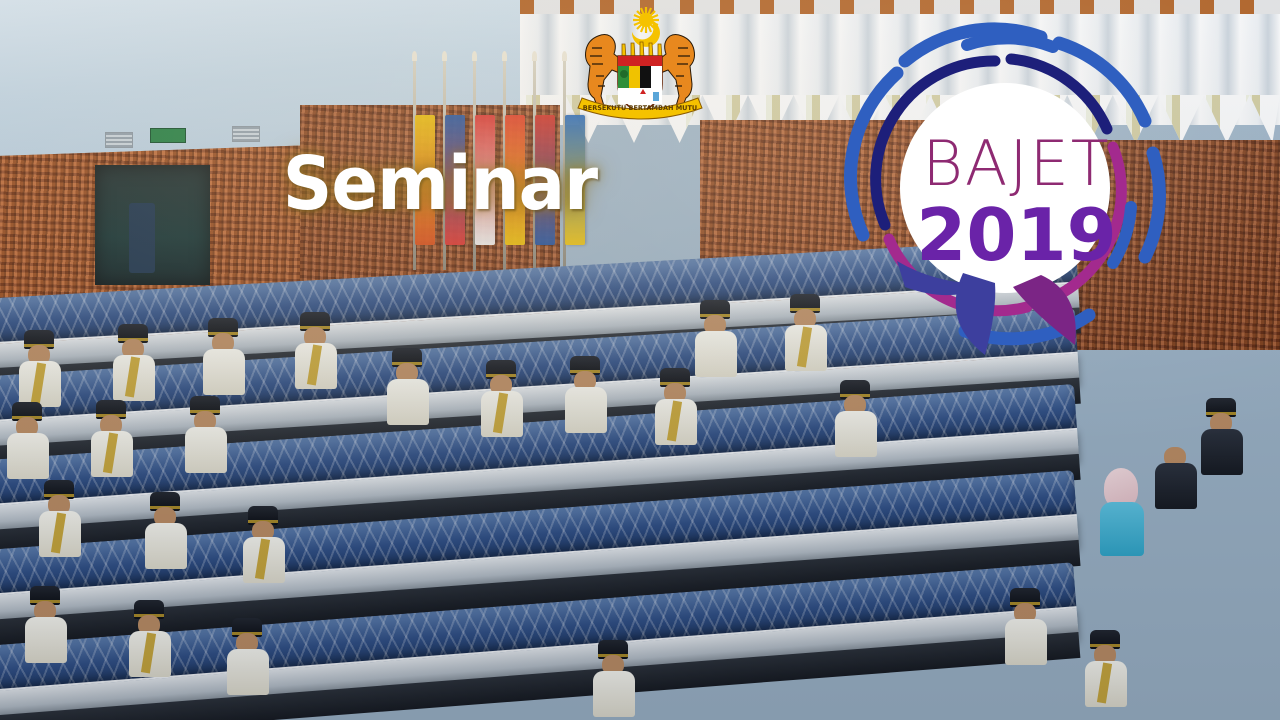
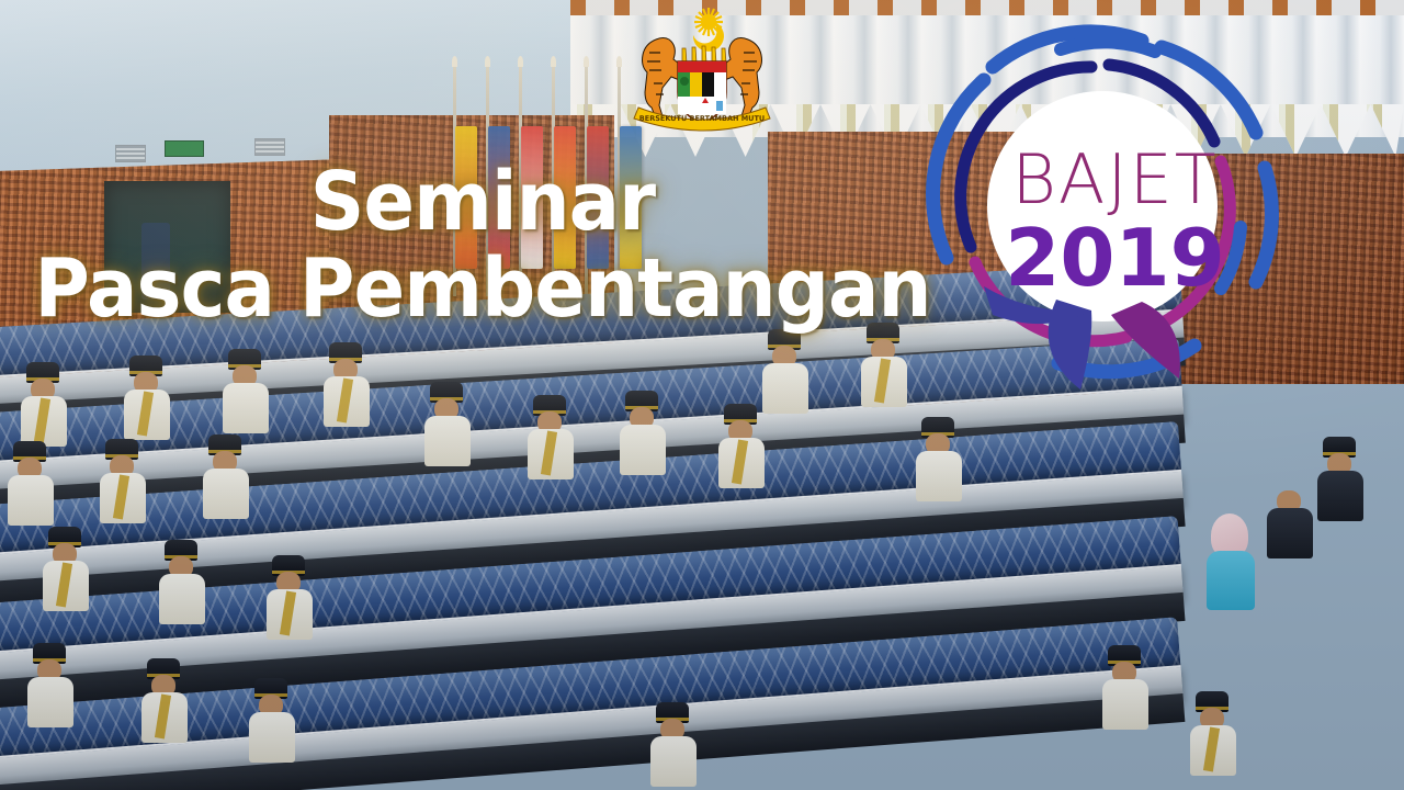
  BERSEKUTU BERTAMBAH MUTU
  Seminar
+ Pasca Pembentangan
  BAJET
  2019
